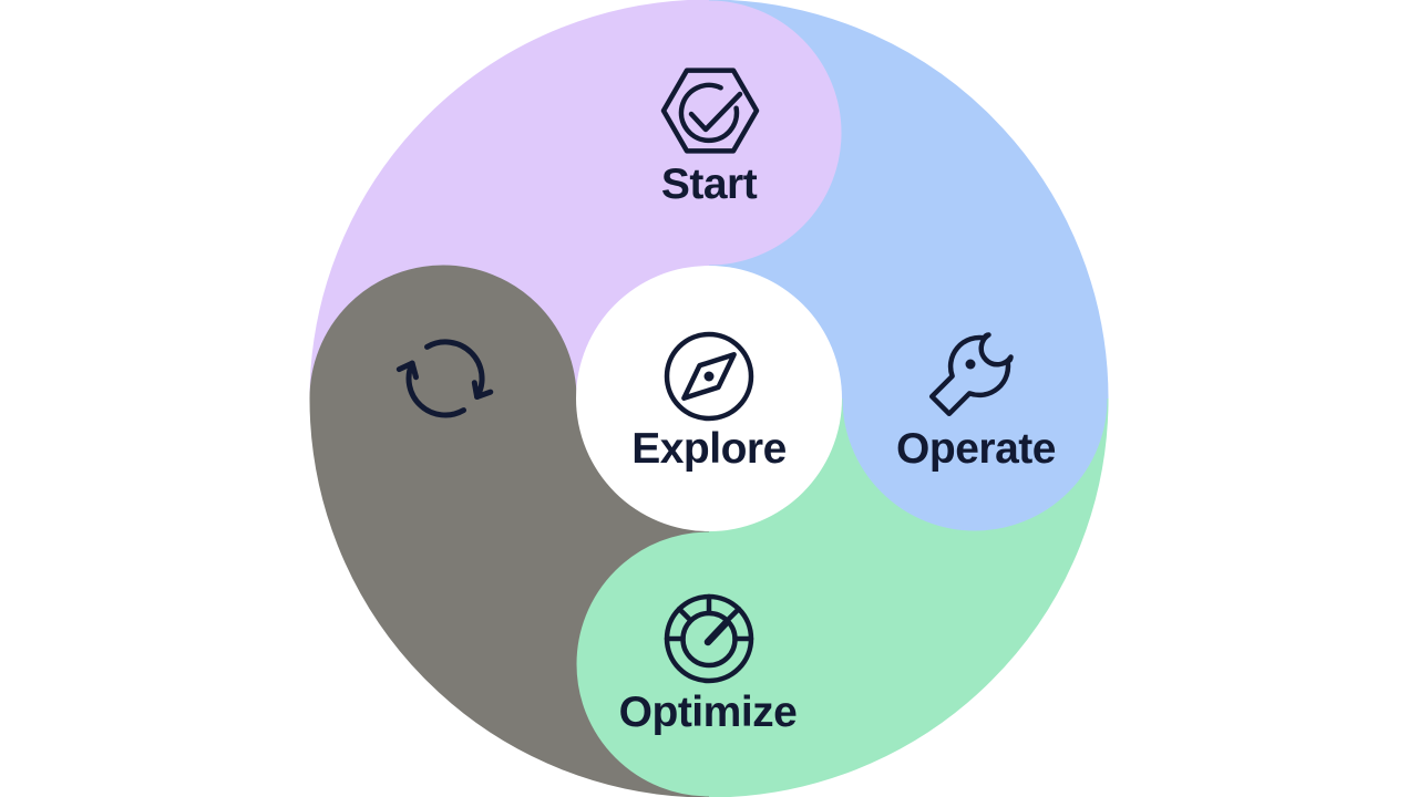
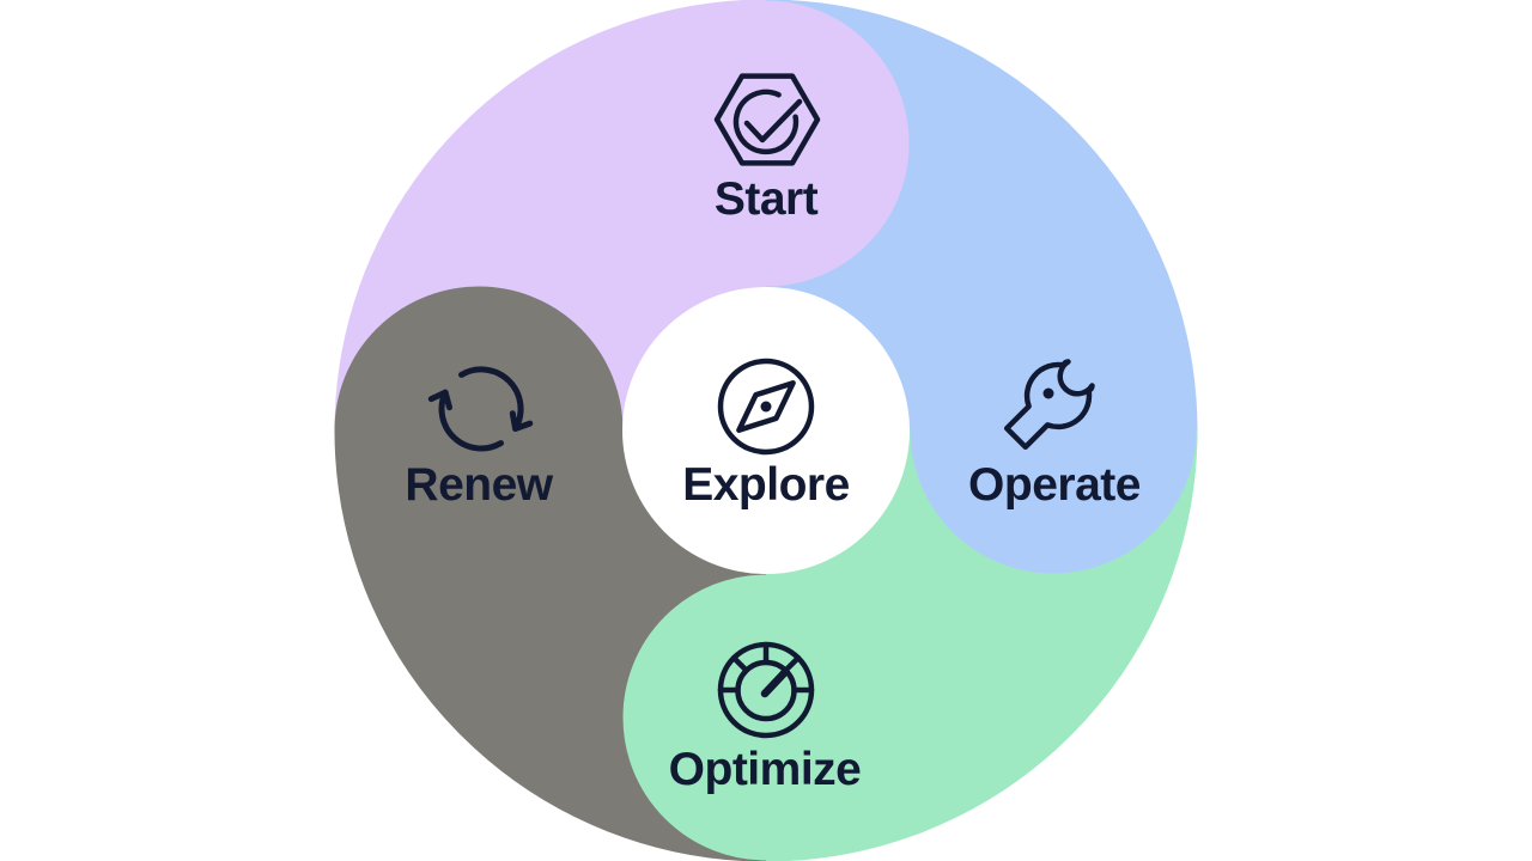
  Start
  Operate
  Optimize
+ Renew
  Explore
